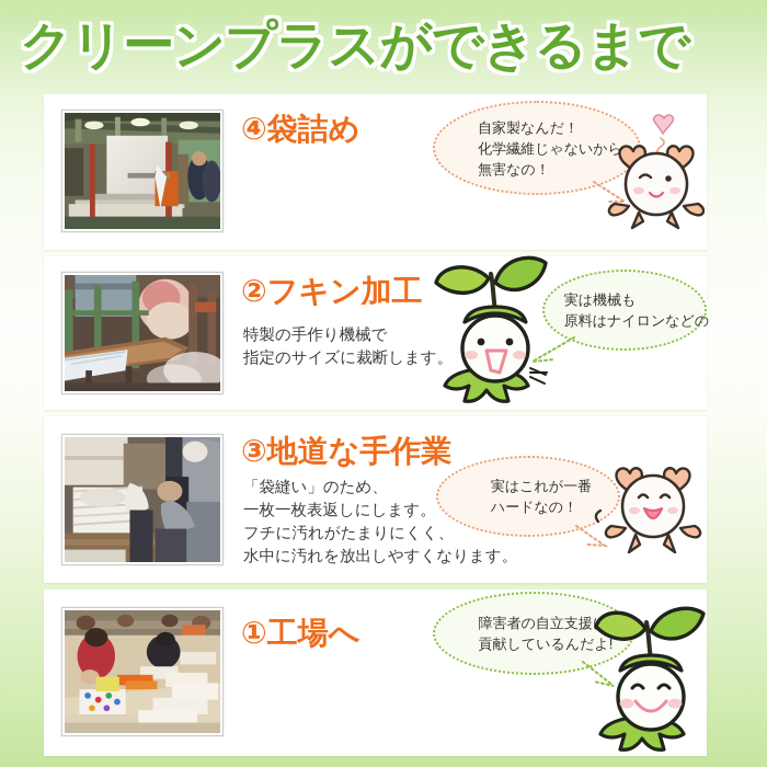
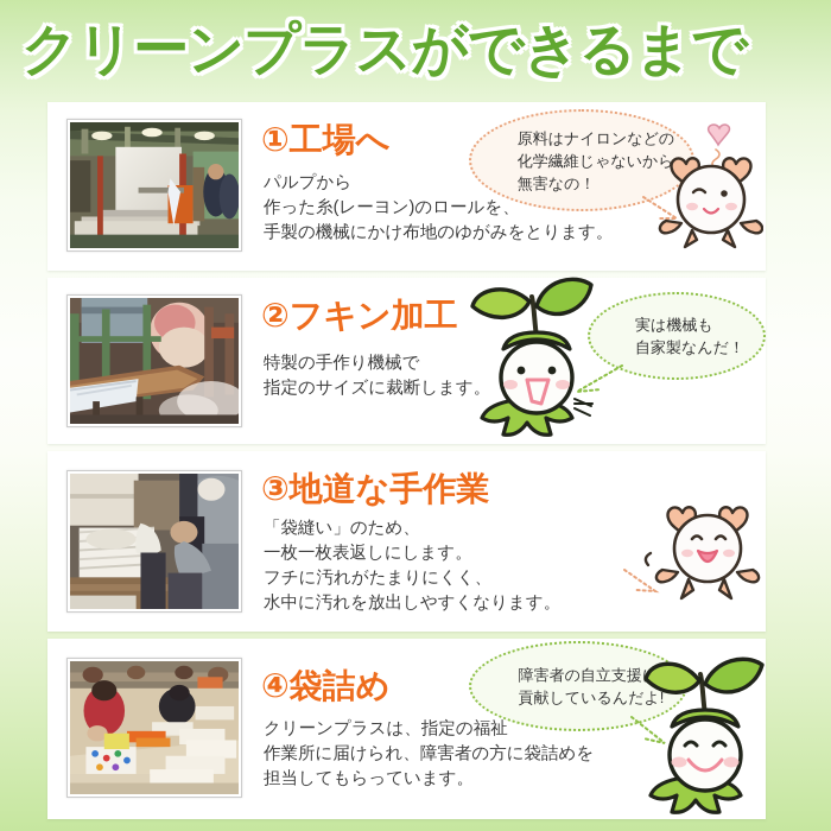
  クリーンプラスができるまで
- ④袋詰め
+ ①工場へ
+ パルプから
+ 作った糸(レーヨン)のロールを、
+ 手製の機械にかけ布地のゆがみをとります。
- 自家製なんだ！
+ 原料はナイロンなどの
  化学繊維じゃないから
  無害なの！
  ②フキン加工
  特製の手作り機械で
  指定のサイズに裁断します。
  実は機械も
- 原料はナイロンなどの
+ 自家製なんだ！
  ③地道な手作業
  「袋縫い」のため、
  一枚一枚表返しにします。
  フチに汚れがたまりにくく、
  水中に汚れを放出しやすくなります。
- 実はこれが一番
- ハードなの！
- ①工場へ
+ ④袋詰め
+ クリーンプラスは、指定の福祉
+ 作業所に届けられ、障害者の方に袋詰めを
+ 担当してもらっています。
  障害者の自立支援
  貢献しているんだよ!
